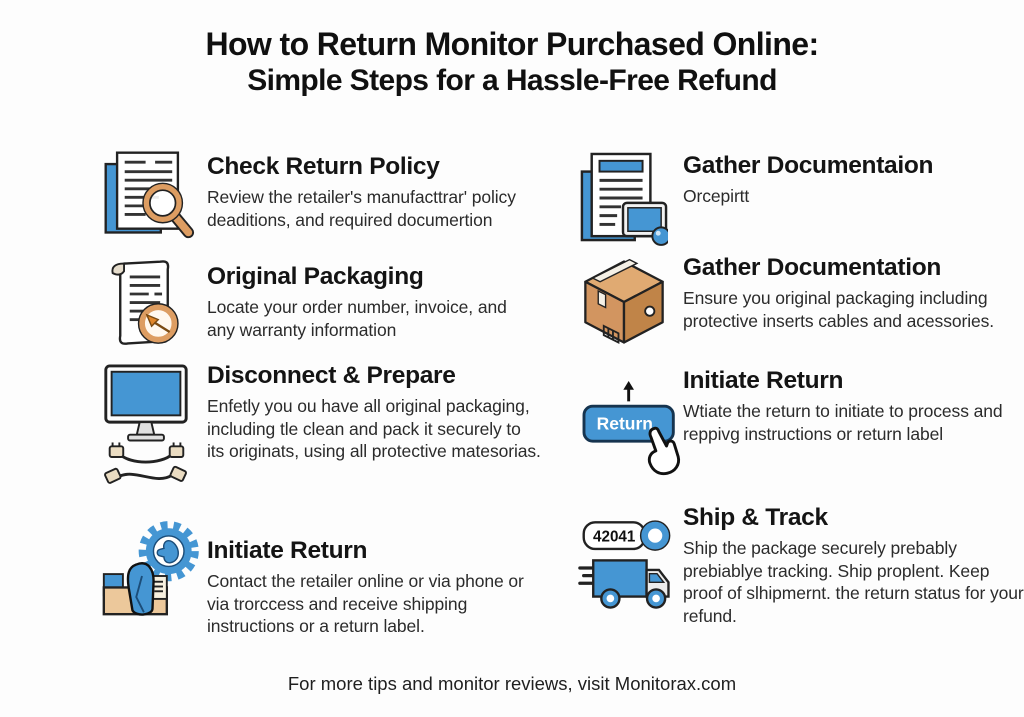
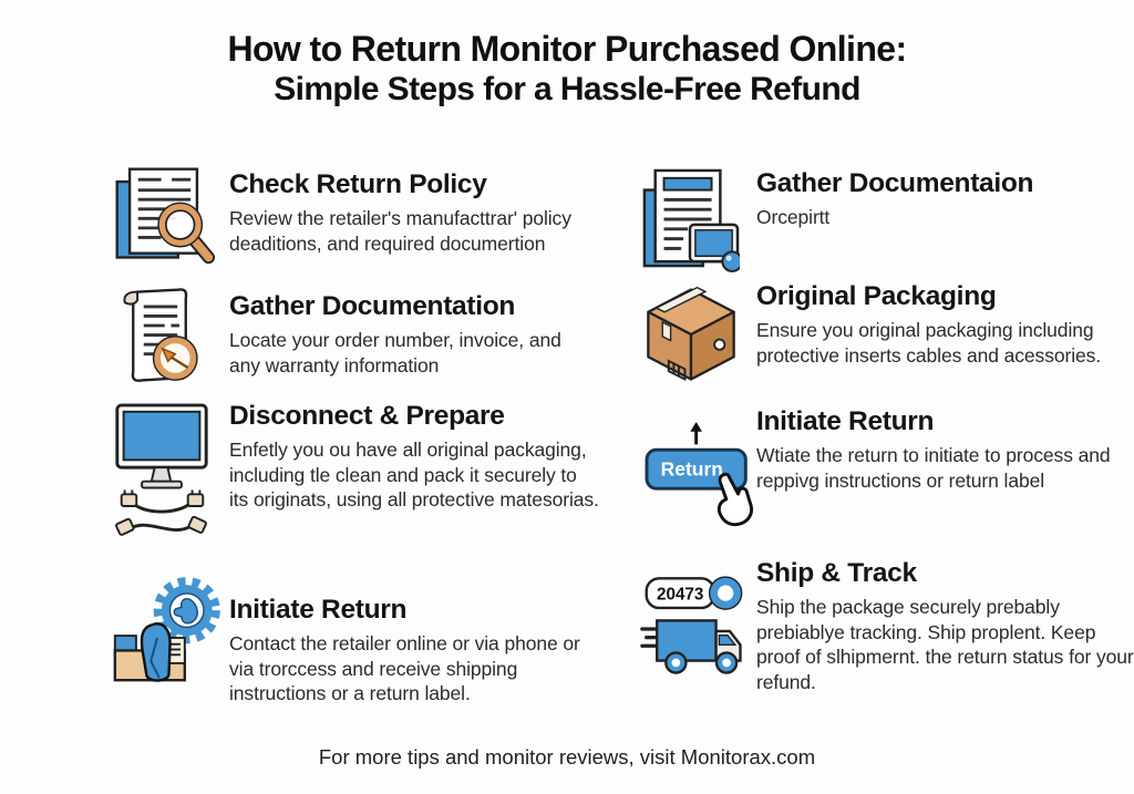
  How to Return Monitor Purchased Online:
  Simple Steps for a Hassle-Free Refund
  Check Return Policy
  Review the retailer's manufacttrar' policy deaditions, and required documertion
- Original Packaging
+ Gather Documentation
  Locate your order number, invoice, and any warranty information
  Disconnect & Prepare
  Enfetly you ou have all original packaging, including tle clean and pack it securely to its originats, using all protective matesorias.
  Initiate Return
  Contact the retailer online or via phone or via trorccess and receive shipping instructions or a return label.
  Gather Documentaion
  Orcepirtt
- Gather Documentation
+ Original Packaging
  Ensure you original packaging including protective inserts cables and acessories.
  Return
  Initiate Return
  Wtiate the return to initiate to process and reppivg instructions or return label
- 42041
+ 20473
  Ship & Track
  Ship the package securely prebably prebiablye tracking. Ship proplent. Keep proof of slhipmernt. the return status for your refund.
  For more tips and monitor reviews, visit Monitorax.com
